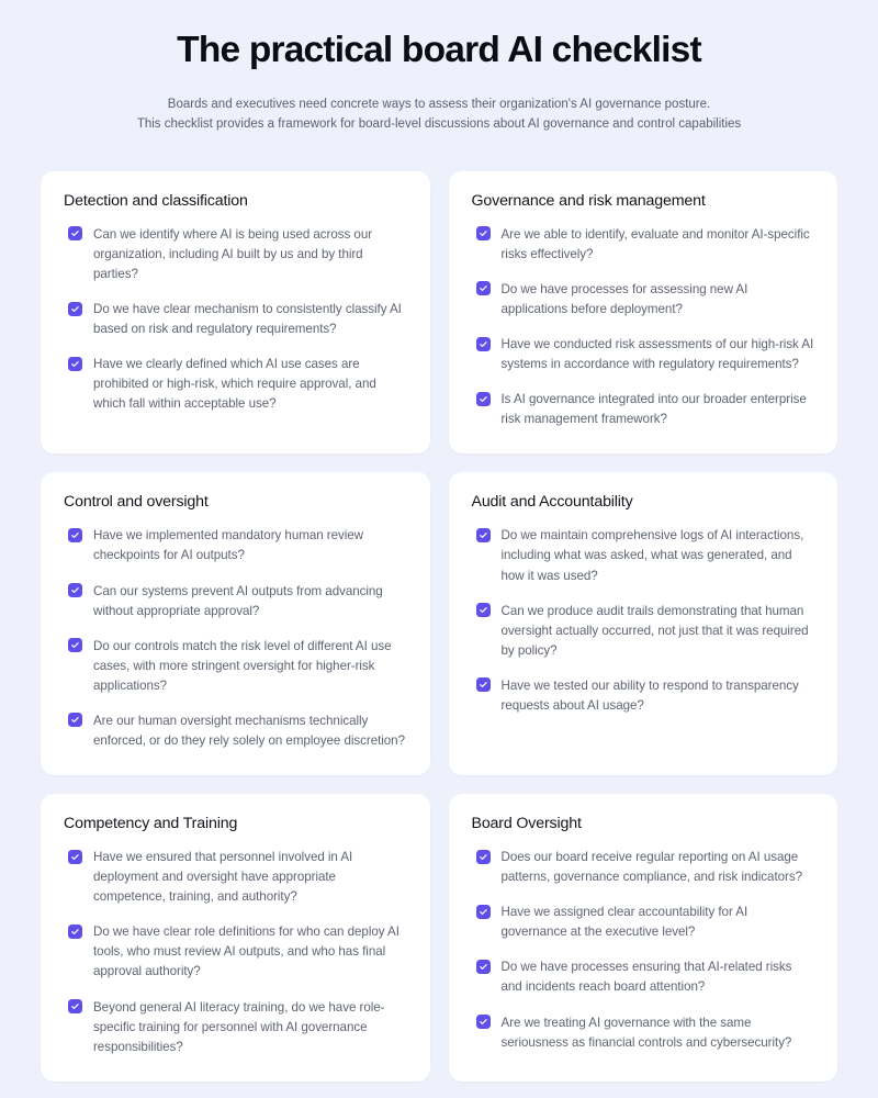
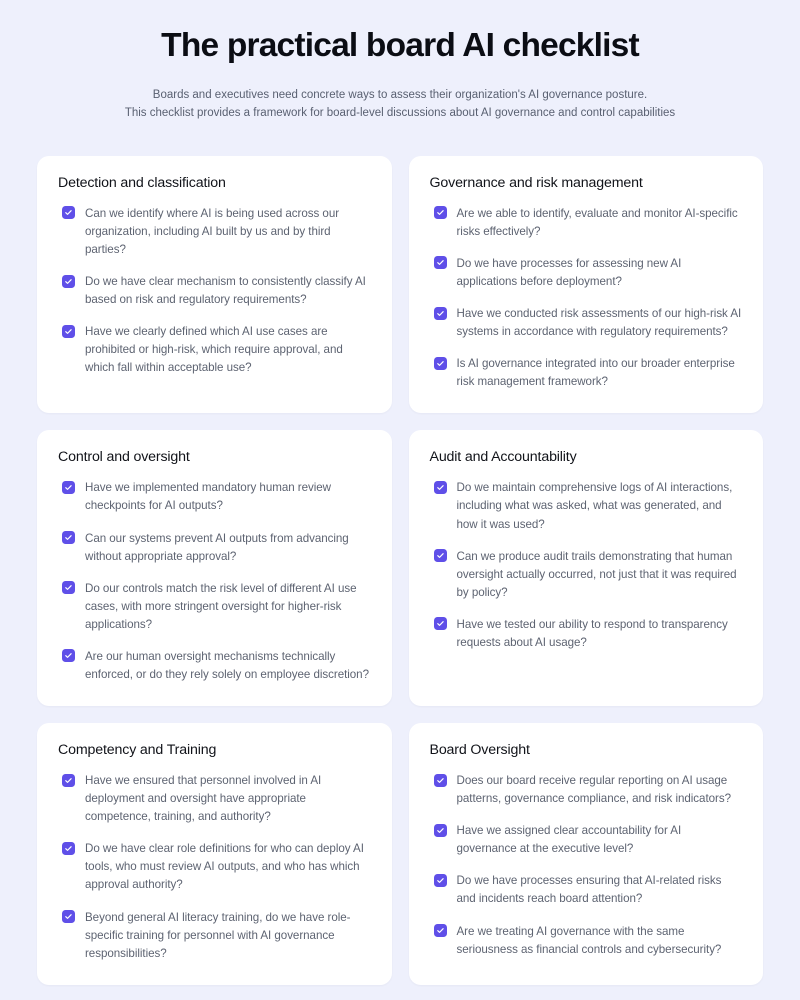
  The practical board AI checklist
  Boards and executives need concrete ways to assess their organization's AI governance posture.
  This checklist provides a framework for board-level discussions about AI governance and control capabilities
  Detection and classification
  Can we identify where AI is being used across our organization, including AI built by us and by third parties?
  Do we have clear mechanism to consistently classify AI based on risk and regulatory requirements?
  Have we clearly defined which AI use cases are prohibited or high-risk, which require approval, and which fall within acceptable use?
  Governance and risk management
  Are we able to identify, evaluate and monitor AI-specific risks effectively?
  Do we have processes for assessing new AI applications before deployment?
  Have we conducted risk assessments of our high-risk AI systems in accordance with regulatory requirements?
  Is AI governance integrated into our broader enterprise risk management framework?
  Control and oversight
  Have we implemented mandatory human review checkpoints for AI outputs?
  Can our systems prevent AI outputs from advancing without appropriate approval?
  Do our controls match the risk level of different AI use cases, with more stringent oversight for higher-risk applications?
  Are our human oversight mechanisms technically enforced, or do they rely solely on employee discretion?
  Audit and Accountability
  Do we maintain comprehensive logs of AI interactions, including what was asked, what was generated, and how it was used?
  Can we produce audit trails demonstrating that human oversight actually occurred, not just that it was required by policy?
  Have we tested our ability to respond to transparency requests about AI usage?
  Competency and Training
  Have we ensured that personnel involved in AI deployment and oversight have appropriate competence, training, and authority?
- Do we have clear role definitions for who can deploy AI tools, who must review AI outputs, and who has final approval authority?
+ Do we have clear role definitions for who can deploy AI tools, who must review AI outputs, and who has which approval authority?
  Beyond general AI literacy training, do we have role-specific training for personnel with AI governance responsibilities?
  Board Oversight
  Does our board receive regular reporting on AI usage patterns, governance compliance, and risk indicators?
  Have we assigned clear accountability for AI governance at the executive level?
  Do we have processes ensuring that AI-related risks and incidents reach board attention?
  Are we treating AI governance with the same seriousness as financial controls and cybersecurity?
